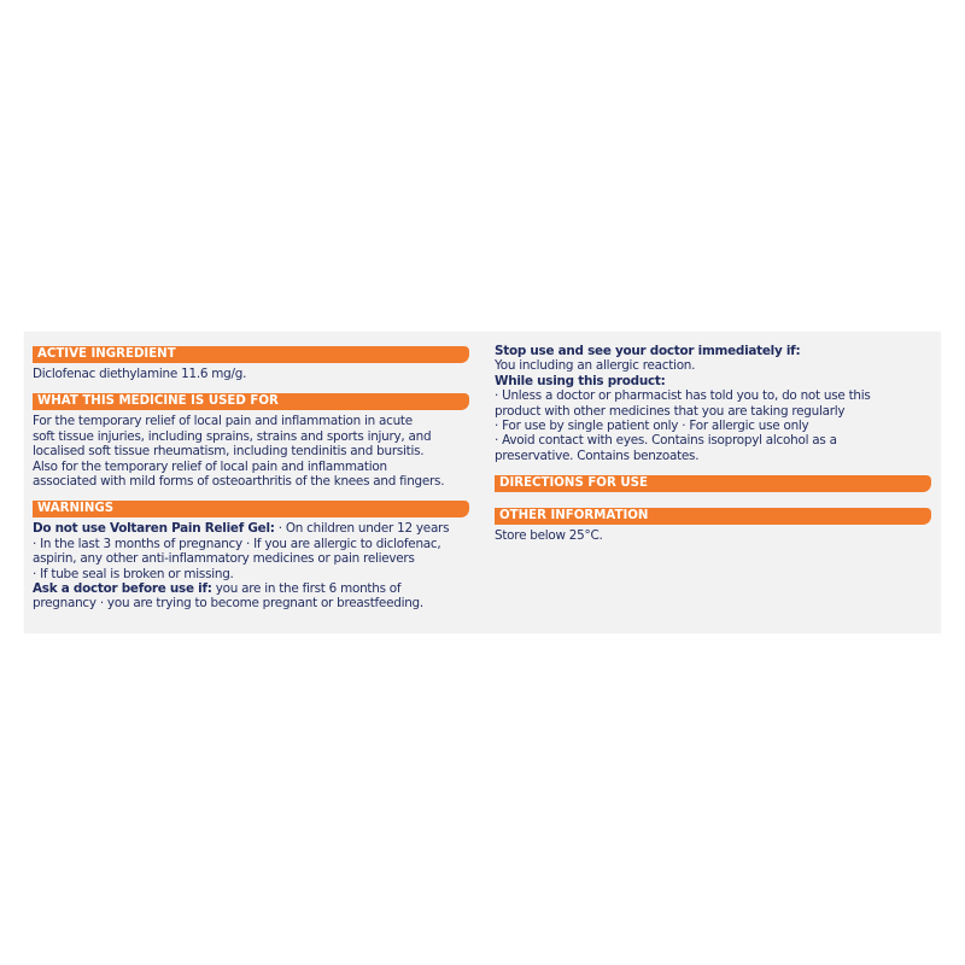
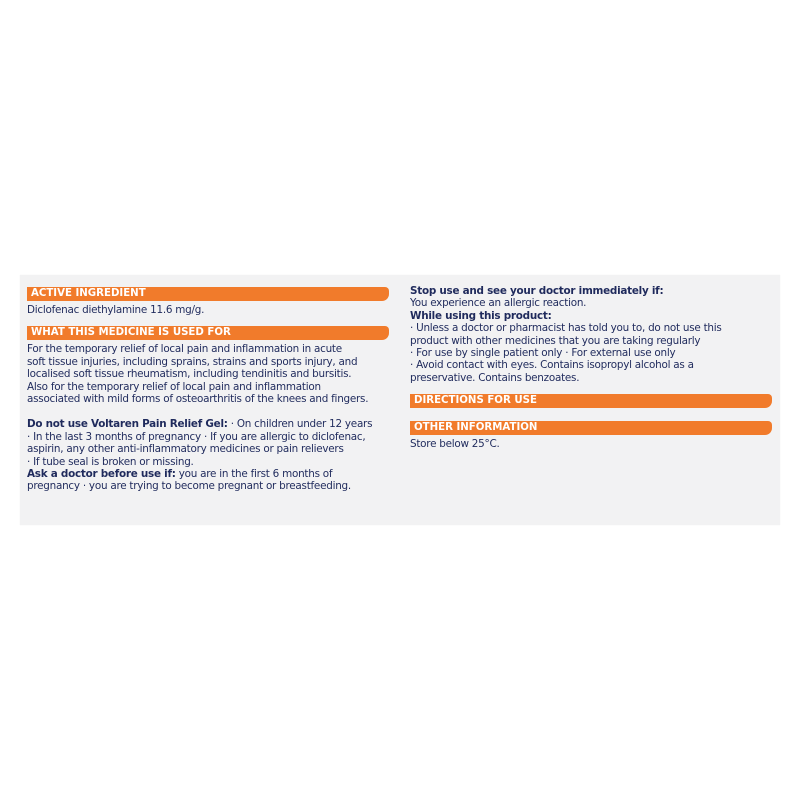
  ACTIVE INGREDIENT
  Diclofenac diethylamine 11.6 mg/g.
  WHAT THIS MEDICINE IS USED FOR
  For the temporary relief of local pain and inflammation in acute
  soft tissue injuries, including sprains, strains and sports injury, and
  localised soft tissue rheumatism, including tendinitis and bursitis.
  Also for the temporary relief of local pain and inflammation
  associated with mild forms of osteoarthritis of the knees and fingers.
- WARNINGS
  Do not use Voltaren Pain Relief Gel: · On children under 12 years
  · In the last 3 months of pregnancy · If you are allergic to diclofenac,
  aspirin, any other anti-inflammatory medicines or pain relievers
  · If tube seal is broken or missing.
  Ask a doctor before use if: you are in the first 6 months of
  pregnancy · you are trying to become pregnant or breastfeeding.
  Stop use and see your doctor immediately if:
- You including an allergic reaction.
+ You experience an allergic reaction.
  While using this product:
  · Unless a doctor or pharmacist has told you to, do not use this
  product with other medicines that you are taking regularly
- · For use by single patient only · For allergic use only
+ · For use by single patient only · For external use only
  · Avoid contact with eyes. Contains isopropyl alcohol as a
  preservative. Contains benzoates.
  DIRECTIONS FOR USE
  OTHER INFORMATION
  Store below 25°C.
